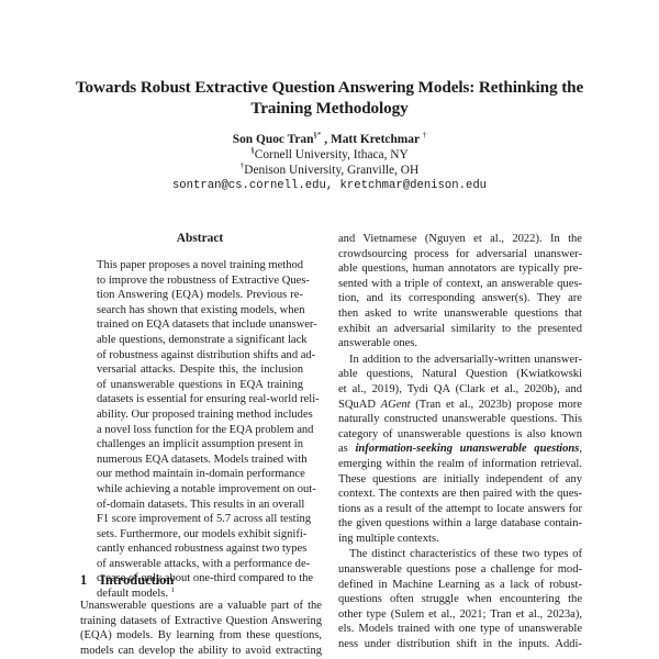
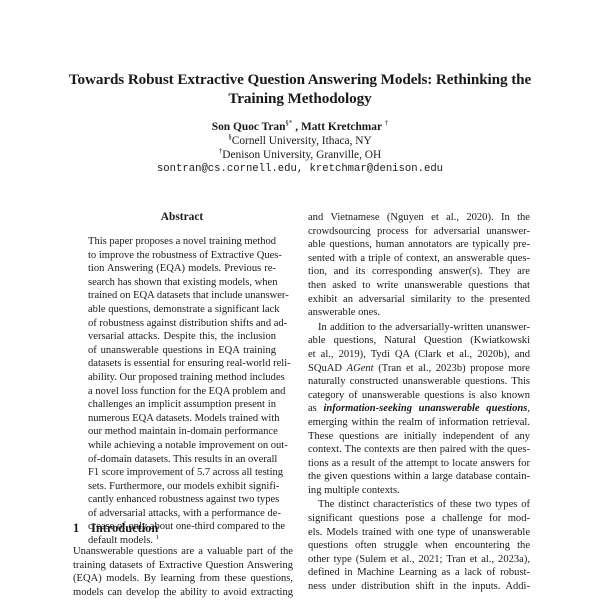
  Towards Robust Extractive Question Answering Models: Rethinking the
  Training Methodology
  Son Quoc Tran§* , Matt Kretchmar †
  §Cornell University, Ithaca, NY
  †Denison University, Granville, OH
  sontran@cs.cornell.edu, kretchmar@denison.edu
  Abstract
  This paper proposes a novel training method
  to improve the robustness of Extractive Ques-
  tion Answering (EQA) models. Previous re-
  search has shown that existing models, when
  trained on EQA datasets that include unanswer-
  able questions, demonstrate a significant lack
  of robustness against distribution shifts and ad-
  versarial attacks. Despite this, the inclusion
  of unanswerable questions in EQA training
  datasets is essential for ensuring real-world reli-
  ability. Our proposed training method includes
  a novel loss function for the EQA problem and
  challenges an implicit assumption present in
  numerous EQA datasets. Models trained with
  our method maintain in-domain performance
  while achieving a notable improvement on out-
  of-domain datasets. This results in an overall
  F1 score improvement of 5.7 across all testing
  sets. Furthermore, our models exhibit signifi-
  cantly enhanced robustness against two types
- of answerable attacks, with a performance de-
+ of adversarial attacks, with a performance de-
  crease of only about one-third compared to the
  default models.
  1 Introduction
  Unanswerable questions are a valuable part of the
  training datasets of Extractive Question Answering
  (EQA) models. By learning from these questions,
  models can develop the ability to avoid extracting
- and Vietnamese (Nguyen et al., 2022). In the
+ and Vietnamese (Nguyen et al., 2020). In the
  crowdsourcing process for adversarial unanswer-
  able questions, human annotators are typically pre-
  sented with a triple of context, an answerable ques-
  tion, and its corresponding answer(s). They are
  then asked to write unanswerable questions that
  exhibit an adversarial similarity to the presented
  answerable ones.
  In addition to the adversarially-written unanswer-
  able questions, Natural Question (Kwiatkowski
  et al., 2019), Tydi QA (Clark et al., 2020b), and
  SQuAD AGent (Tran et al., 2023b) propose more
  naturally constructed unanswerable questions. This
  category of unanswerable questions is also known
  as information-seeking unanswerable questions,
  emerging within the realm of information retrieval.
  These questions are initially independent of any
  context. The contexts are then paired with the ques-
  tions as a result of the attempt to locate answers for
  the given questions within a large database contain-
  ing multiple contexts.
  The distinct characteristics of these two types of
- unanswerable questions pose a challenge for mod-
+ significant questions pose a challenge for mod-
- defined in Machine Learning as a lack of robust-
+ els. Models trained with one type of unanswerable
  questions often struggle when encountering the
  other type (Sulem et al., 2021; Tran et al., 2023a),
- els. Models trained with one type of unanswerable
+ defined in Machine Learning as a lack of robust-
  ness under distribution shift in the inputs. Addi-
